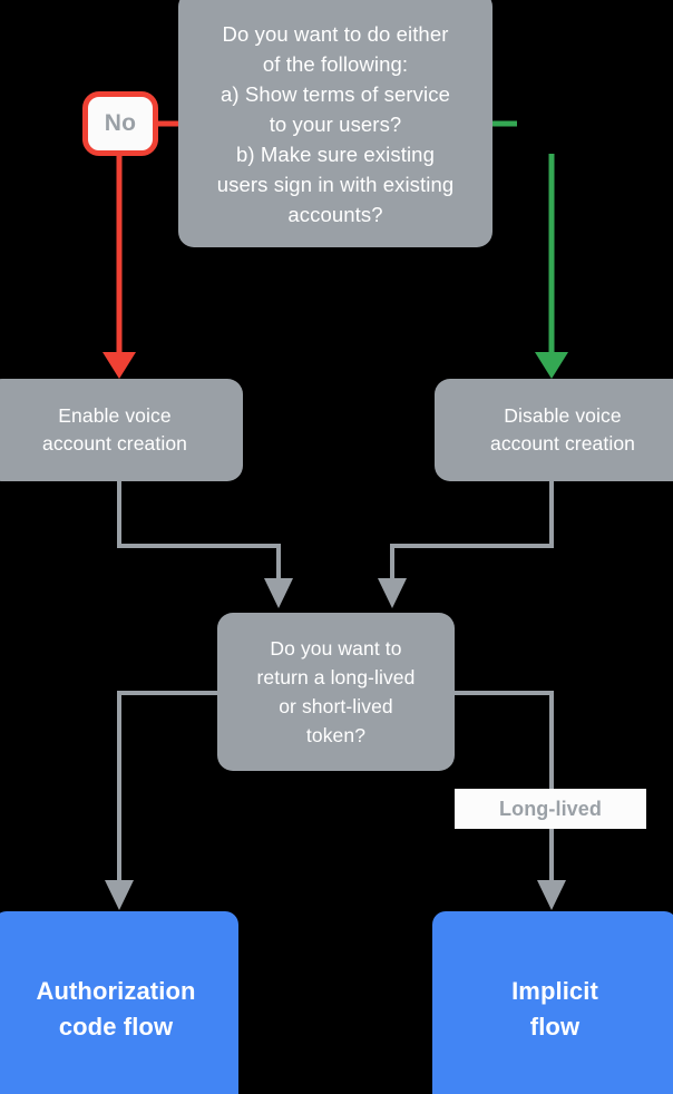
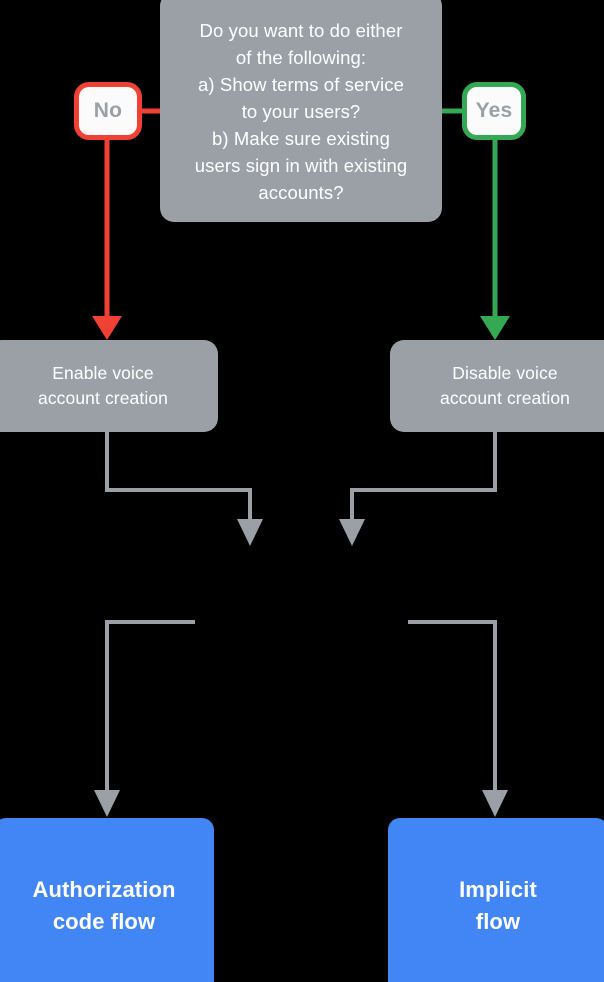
  Do you want to do either
  of the following:
  a) Show terms of service
  to your users?
  b) Make sure existing
  users sign in with existing
  accounts?
  No
+ Yes
  Enable voice
  account creation
  Disable voice
  account creation
- Do you want to
- return a long-lived
- or short-lived
- token?
- Long-lived
  Authorization
  code flow
  Implicit
  flow
